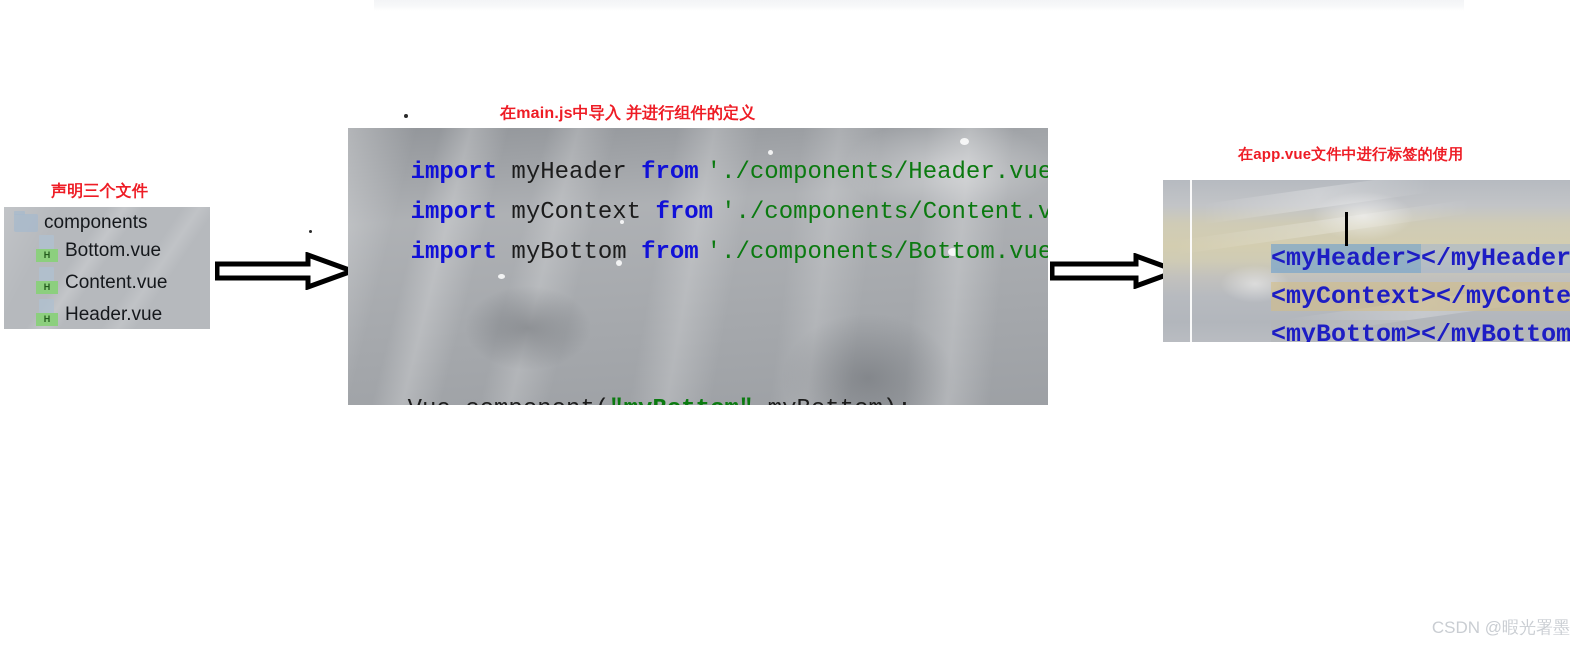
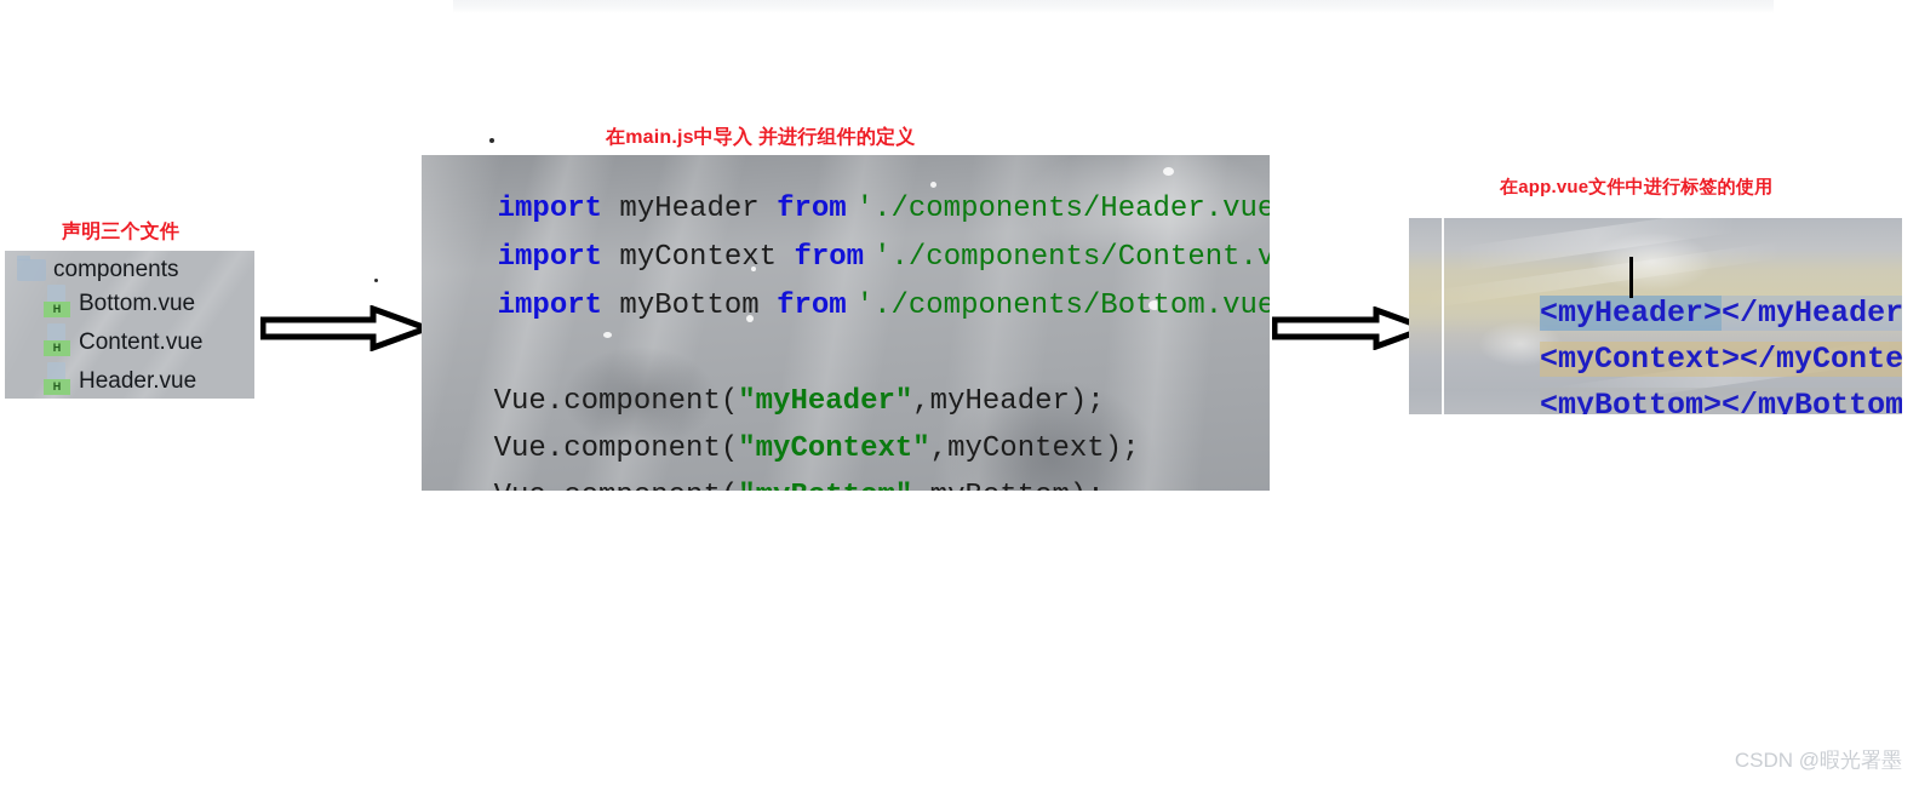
  声明三个文件
  components
  H
  Bottom.vue
  H
  Content.vue
  H
  Header.vue
  在main.js中导入 并进行组件的定义
  import myHeader from './components/Header.vue
  import myContext from './components/Content.v
  import myBottom from './components/Bottom.vue
+ Vue.component("myHeader",myHeader);
+ Vue.component("myContext",myContext);
  在app.vue文件中进行标签的使用
  <myHeader></myHeader
  <myContext></myConte
  <myBottom></myBottom
  CSDN @暇光署墨
